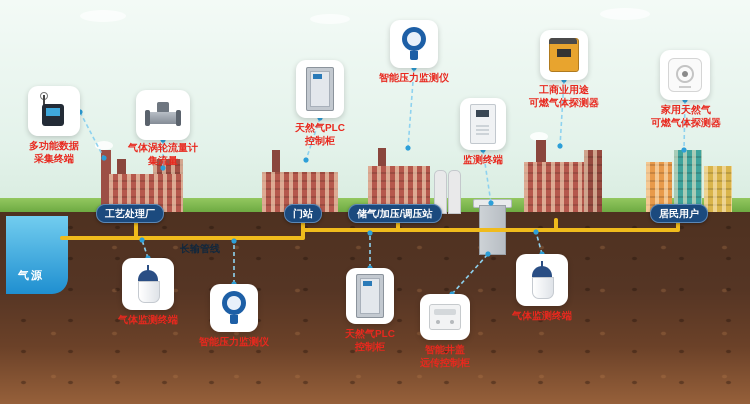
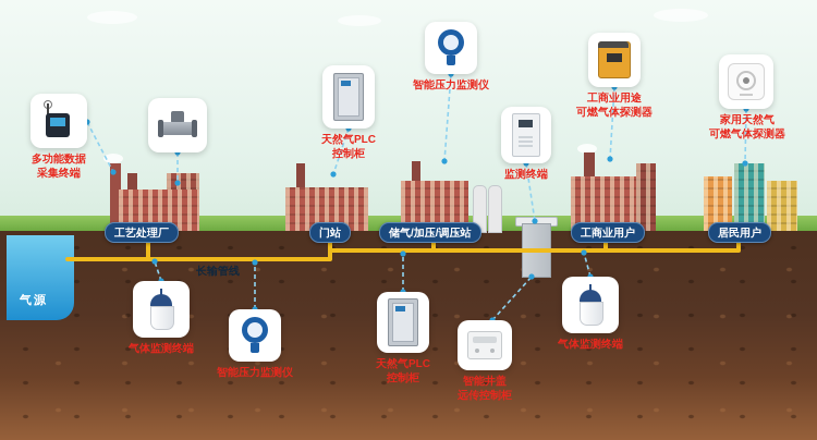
  气源
  工艺处理厂
  门站
  储气/加压/调压站
+ 工商业用户
  居民用户
  长输管线
  多功能数据
  采集终端
- 气体涡轮流量计
- 集流量
  天然气PLC
  控制柜
  智能压力监测仪
  监测终端
  工商业用途
  可燃气体探测器
  家用天然气
  可燃气体探测器
  气体监测终端
  智能压力监测仪
  天然气PLC
  控制柜
  智能井盖
  远传控制柜
  气体监测终端
